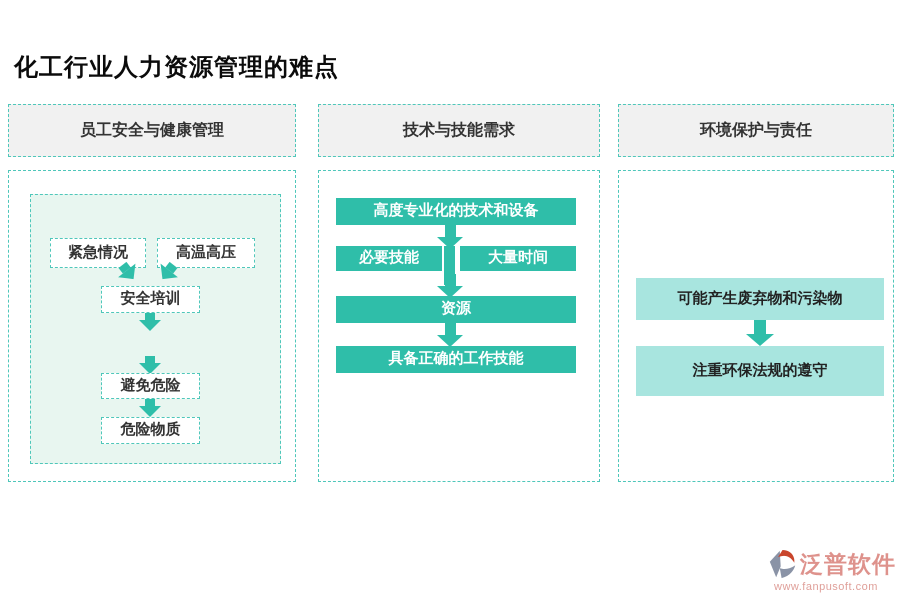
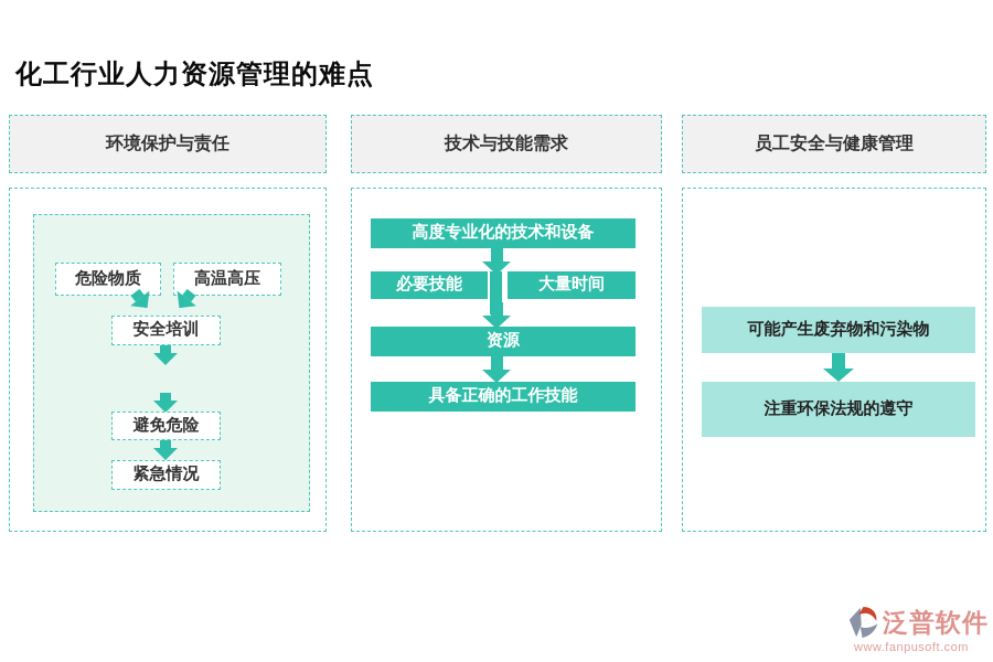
  化工行业人力资源管理的难点
- 员工安全与健康管理
+ 环境保护与责任
  技术与技能需求
- 环境保护与责任
+ 员工安全与健康管理
- 紧急情况
+ 危险物质
  高温高压
  安全培训
  避免危险
- 危险物质
+ 紧急情况
  高度专业化的技术和设备
  必要技能
  大量时间
  资源
  具备正确的工作技能
  可能产生废弃物和污染物
  注重环保法规的遵守
  泛普软件
  www.fanpusoft.com
